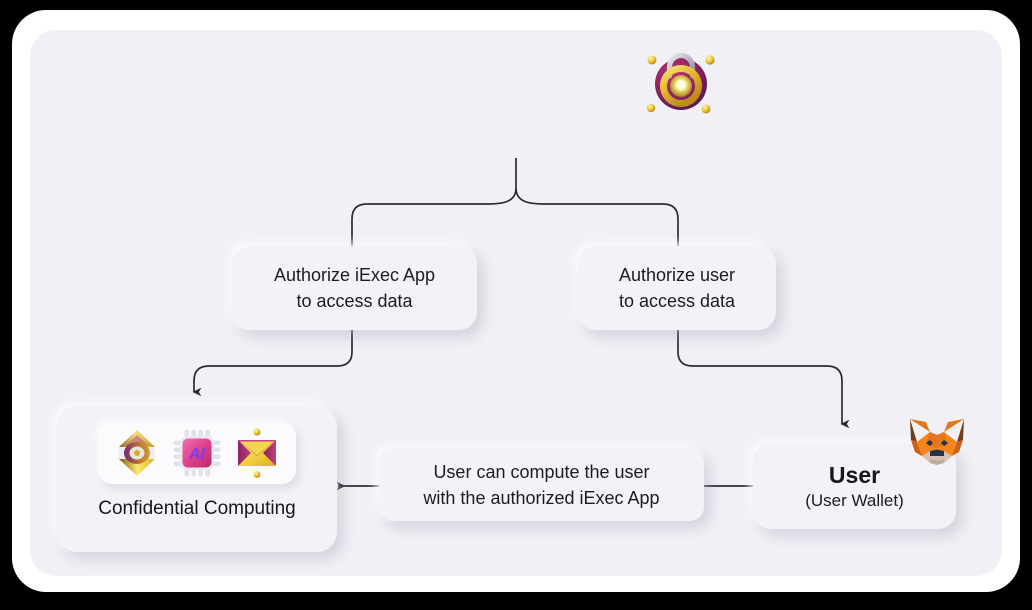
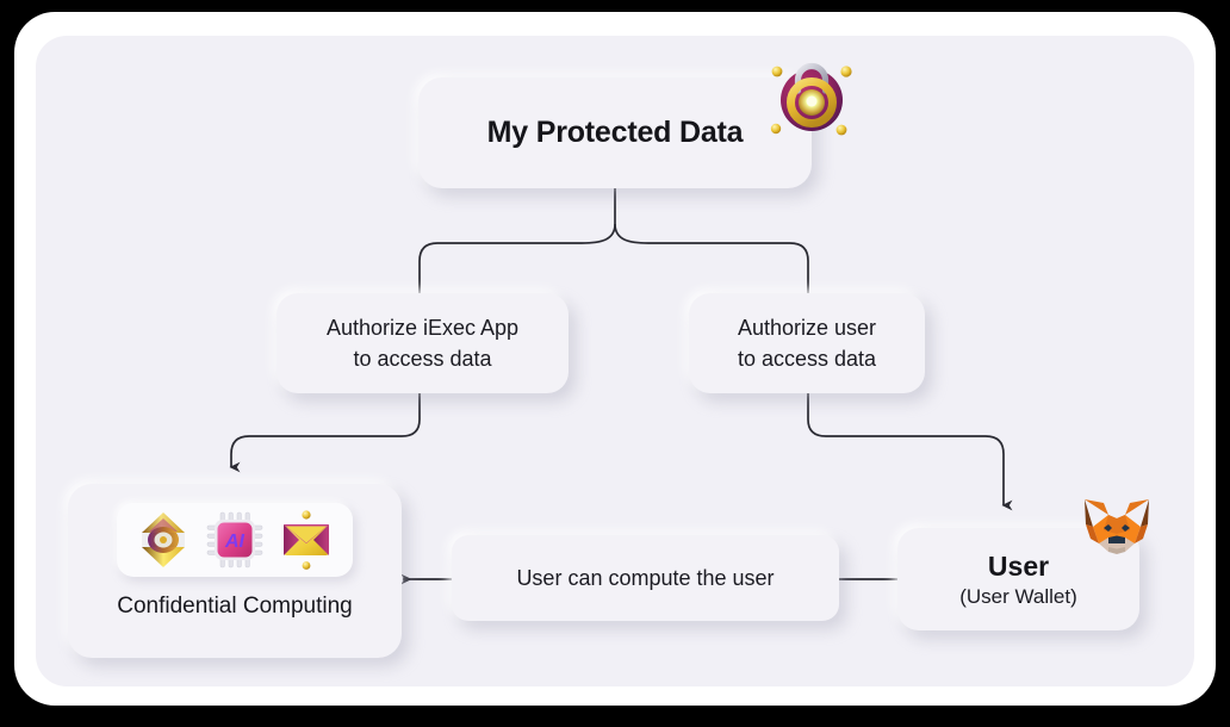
+ My Protected Data
  Authorize iExec App
  to access data
  Authorize user
  to access data
  AI
  Confidential Computing
  User can compute the user
- with the authorized iExec App
  User
  (User Wallet)
